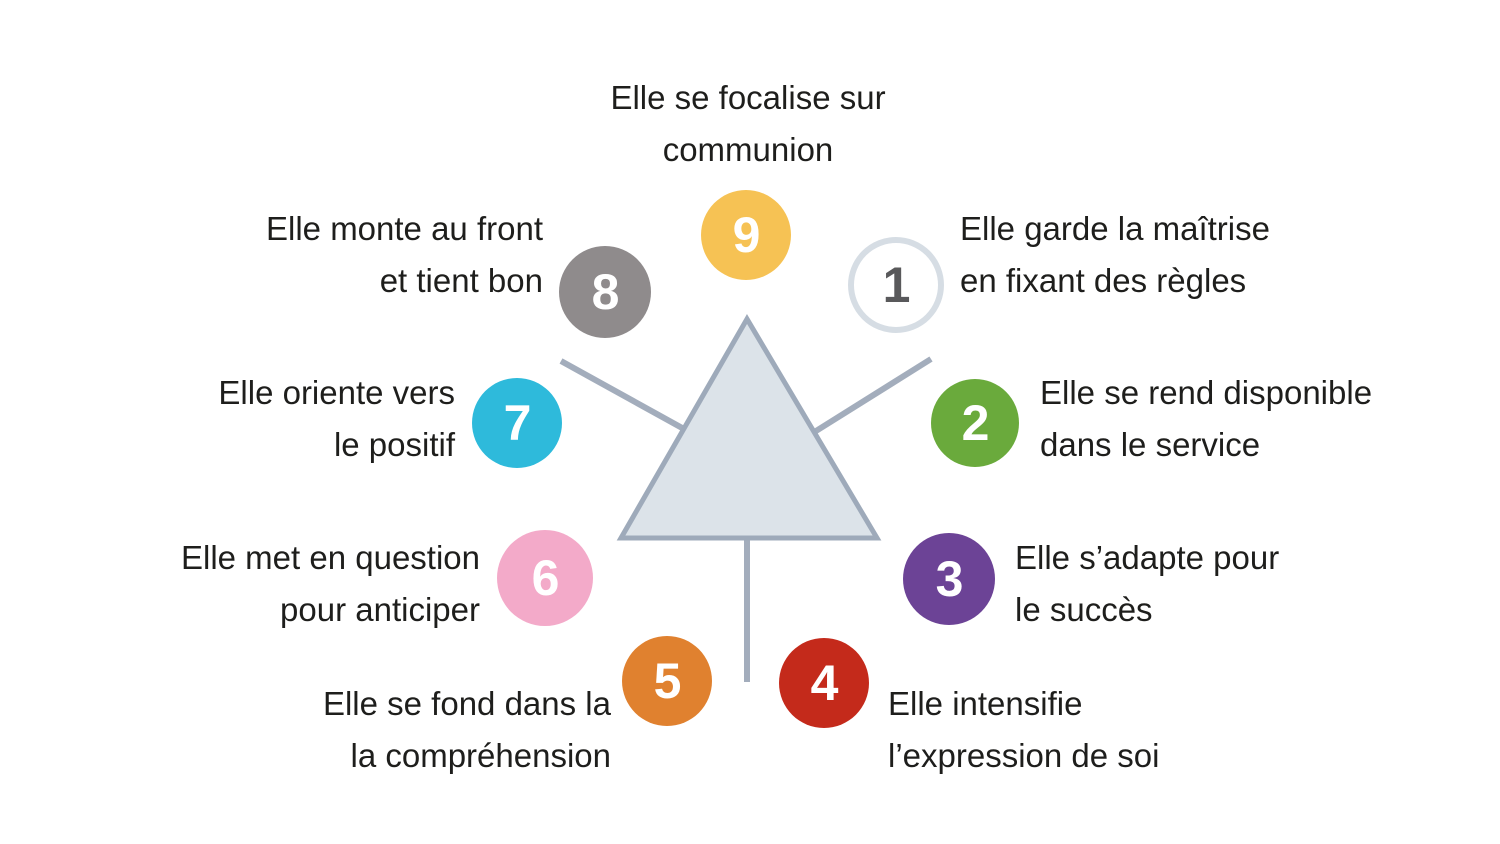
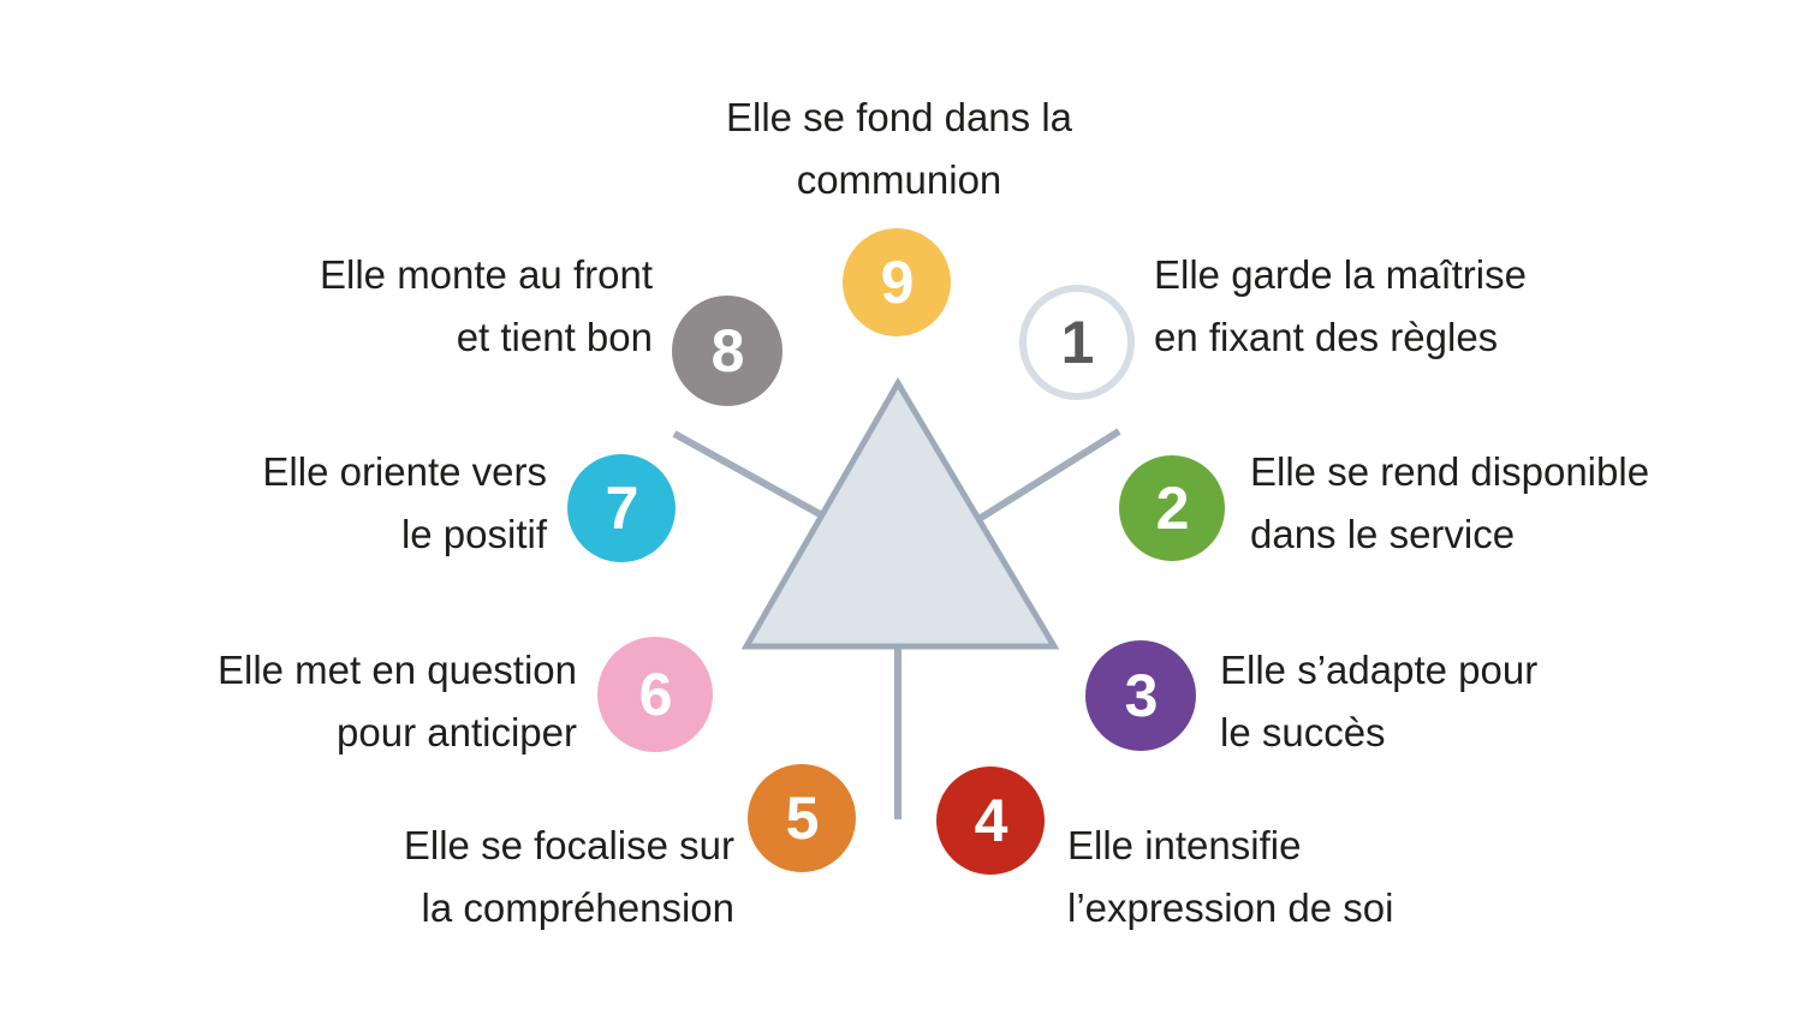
  9
- Elle se focalise sur
+ Elle se fond dans la
  communion
  1
  Elle garde la maîtrise
  en fixant des règles
  2
  Elle se rend disponible
  dans le service
  3
  Elle s’adapte pour
  le succès
  4
  Elle intensifie
  l’expression de soi
  5
- Elle se fond dans la
+ Elle se focalise sur
  la compréhension
  6
  Elle met en question
  pour anticiper
  7
  Elle oriente vers
  le positif
  8
  Elle monte au front
  et tient bon
